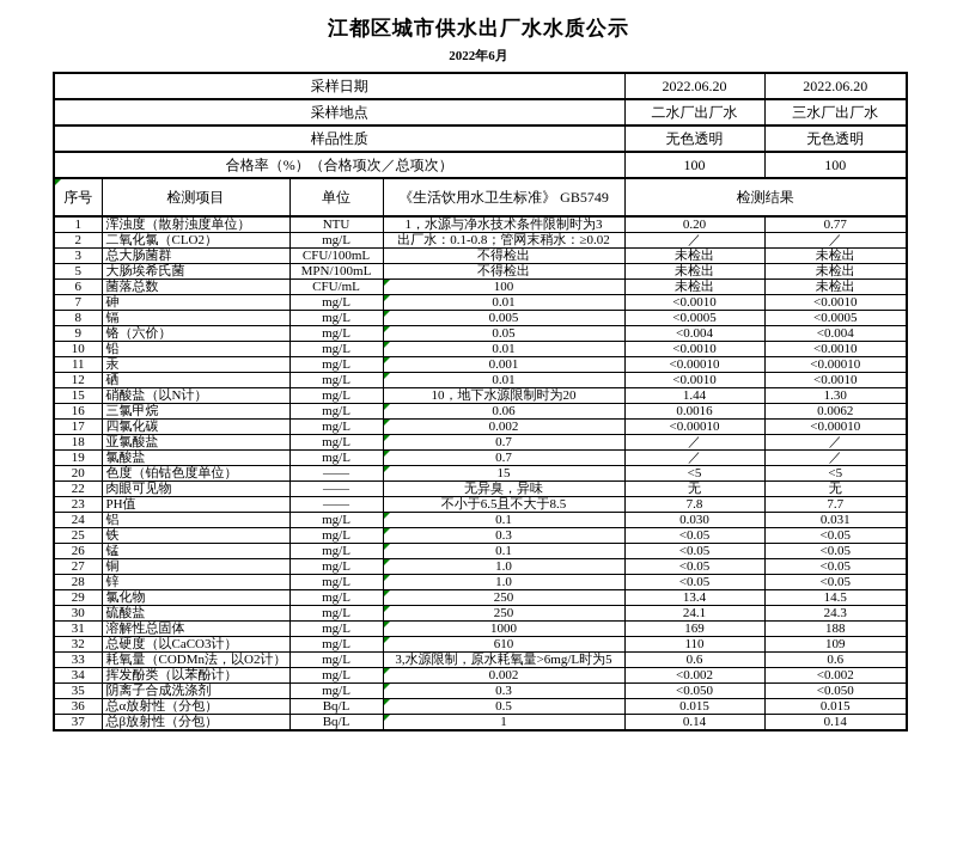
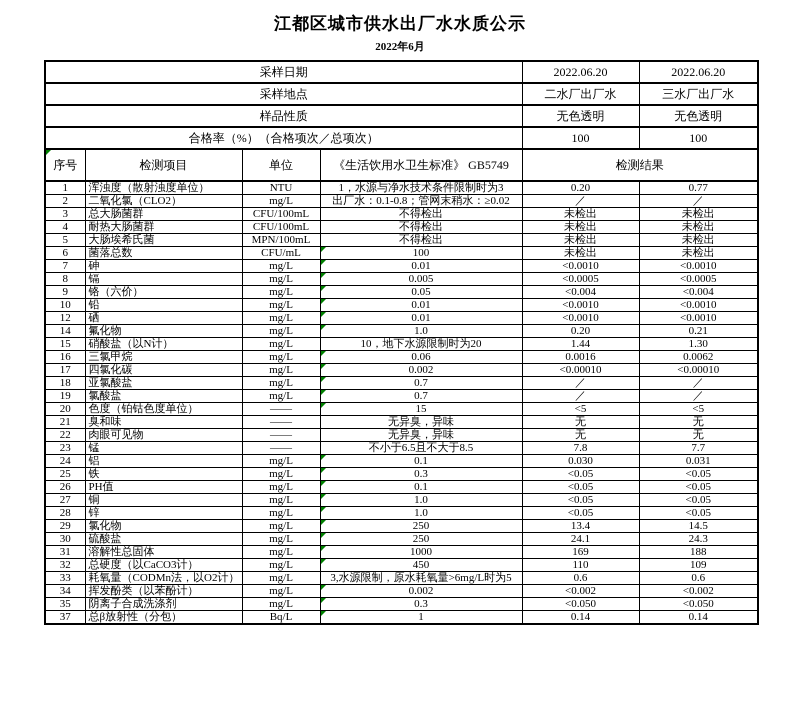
  江都区城市供水出厂水水质公示
  2022年6月
  采样日期	2022.06.20	2022.06.20
  采样地点	二水厂出厂水	三水厂出厂水
  样品性质	无色透明	无色透明
  合格率（%）（合格项次／总项次）	100	100
  序号	检测项目	单位	《生活饮用水卫生标准》 GB5749	检测结果
  1	浑浊度（散射浊度单位）	NTU	1，水源与净水技术条件限制时为3	0.20	0.77
  2	二氧化氯（CLO2）	mg/L	出厂水：0.1-0.8；管网末稍水：≥0.02	／	／
  3	总大肠菌群	CFU/100mL	不得检出	未检出	未检出
+ 4	耐热大肠菌群	CFU/100mL	不得检出	未检出	未检出
  5	大肠埃希氏菌	MPN/100mL	不得检出	未检出	未检出
  6	菌落总数	CFU/mL	100	未检出	未检出
  7	砷	mg/L	0.01	<0.0010	<0.0010
  8	镉	mg/L	0.005	<0.0005	<0.0005
  9	铬（六价）	mg/L	0.05	<0.004	<0.004
  10	铅	mg/L	0.01	<0.0010	<0.0010
- 11	汞	mg/L	0.001	<0.00010	<0.00010
  12	硒	mg/L	0.01	<0.0010	<0.0010
+ 14	氟化物	mg/L	1.0	0.20	0.21
  15	硝酸盐（以N计）	mg/L	10，地下水源限制时为20	1.44	1.30
  16	三氯甲烷	mg/L	0.06	0.0016	0.0062
  17	四氯化碳	mg/L	0.002	<0.00010	<0.00010
  18	亚氯酸盐	mg/L	0.7	／	／
  19	氯酸盐	mg/L	0.7	／	／
  20	色度（铂钴色度单位）	——	15	<5	<5
+ 21	臭和味	——	无异臭，异味	无	无
  22	肉眼可见物	——	无异臭，异味	无	无
- 23	PH值	——	不小于6.5且不大于8.5	7.8	7.7
+ 23	锰	——	不小于6.5且不大于8.5	7.8	7.7
  24	铝	mg/L	0.1	0.030	0.031
  25	铁	mg/L	0.3	<0.05	<0.05
- 26	锰	mg/L	0.1	<0.05	<0.05
+ 26	PH值	mg/L	0.1	<0.05	<0.05
  27	铜	mg/L	1.0	<0.05	<0.05
  28	锌	mg/L	1.0	<0.05	<0.05
  29	氯化物	mg/L	250	13.4	14.5
  30	硫酸盐	mg/L	250	24.1	24.3
  31	溶解性总固体	mg/L	1000	169	188
- 32	总硬度（以CaCO3计）	mg/L	610	110	109
+ 32	总硬度（以CaCO3计）	mg/L	450	110	109
  33	耗氧量（CODMn法，以O2计）	mg/L	3,水源限制，原水耗氧量>6mg/L时为5	0.6	0.6
  34	挥发酚类（以苯酚计）	mg/L	0.002	<0.002	<0.002
  35	阴离子合成洗涤剂	mg/L	0.3	<0.050	<0.050
- 36	总α放射性（分包）	Bq/L	0.5	0.015	0.015
  37	总β放射性（分包）	Bq/L	1	0.14	0.14
